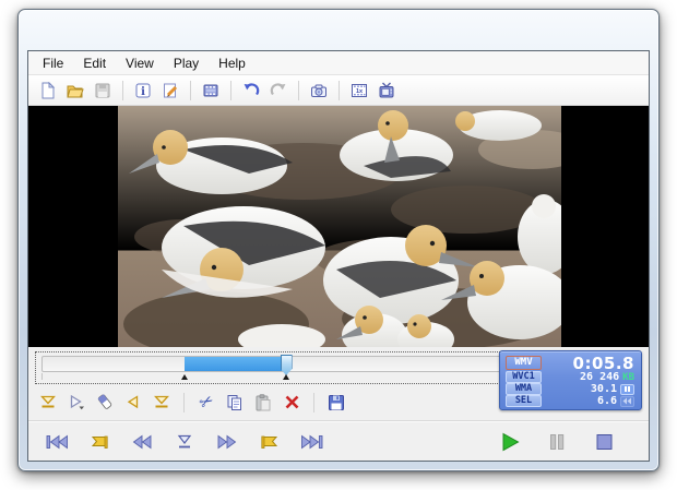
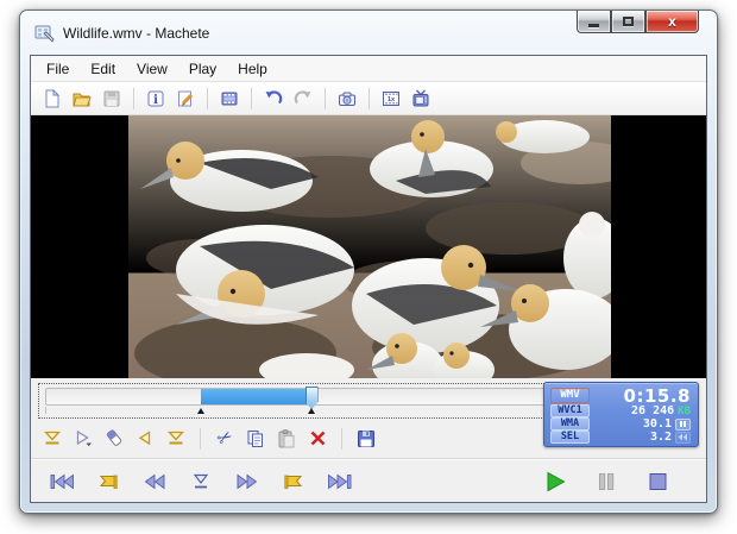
+ Wildlife.wmv - Machete
+ x
  File
  Edit
  View
  Play
  Help
  i
  WMV
- 0:05.8
+ 0:15.8
  WVC1
  26 246
  KB
  WMA
  30.1
  SEL
- 6.6
+ 3.2
